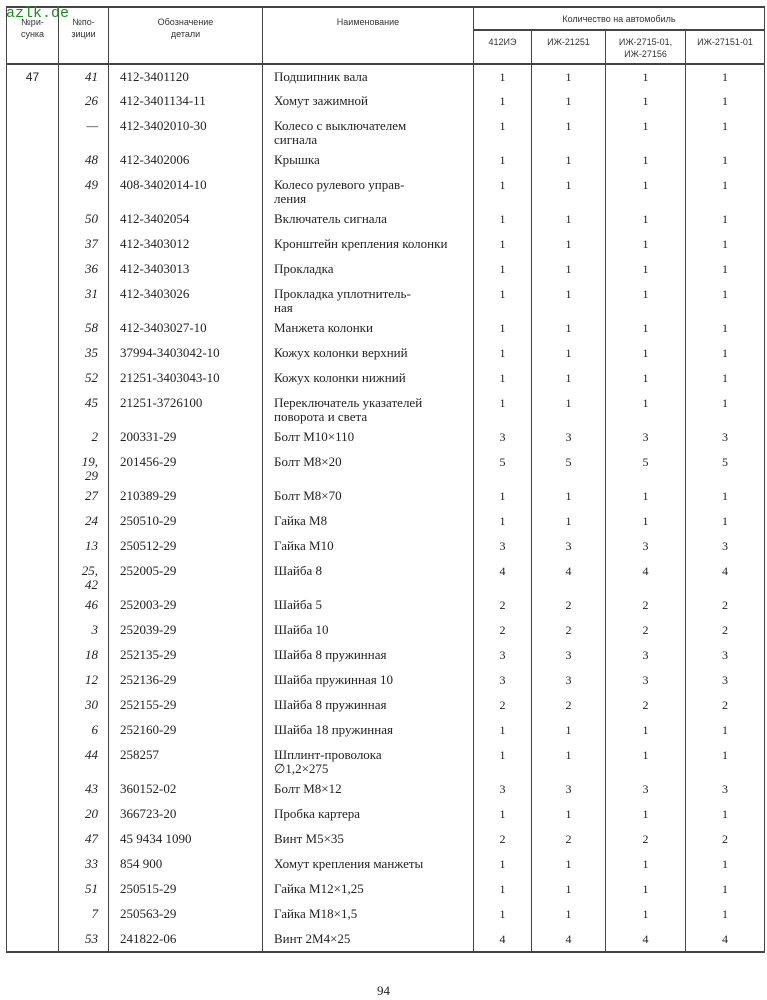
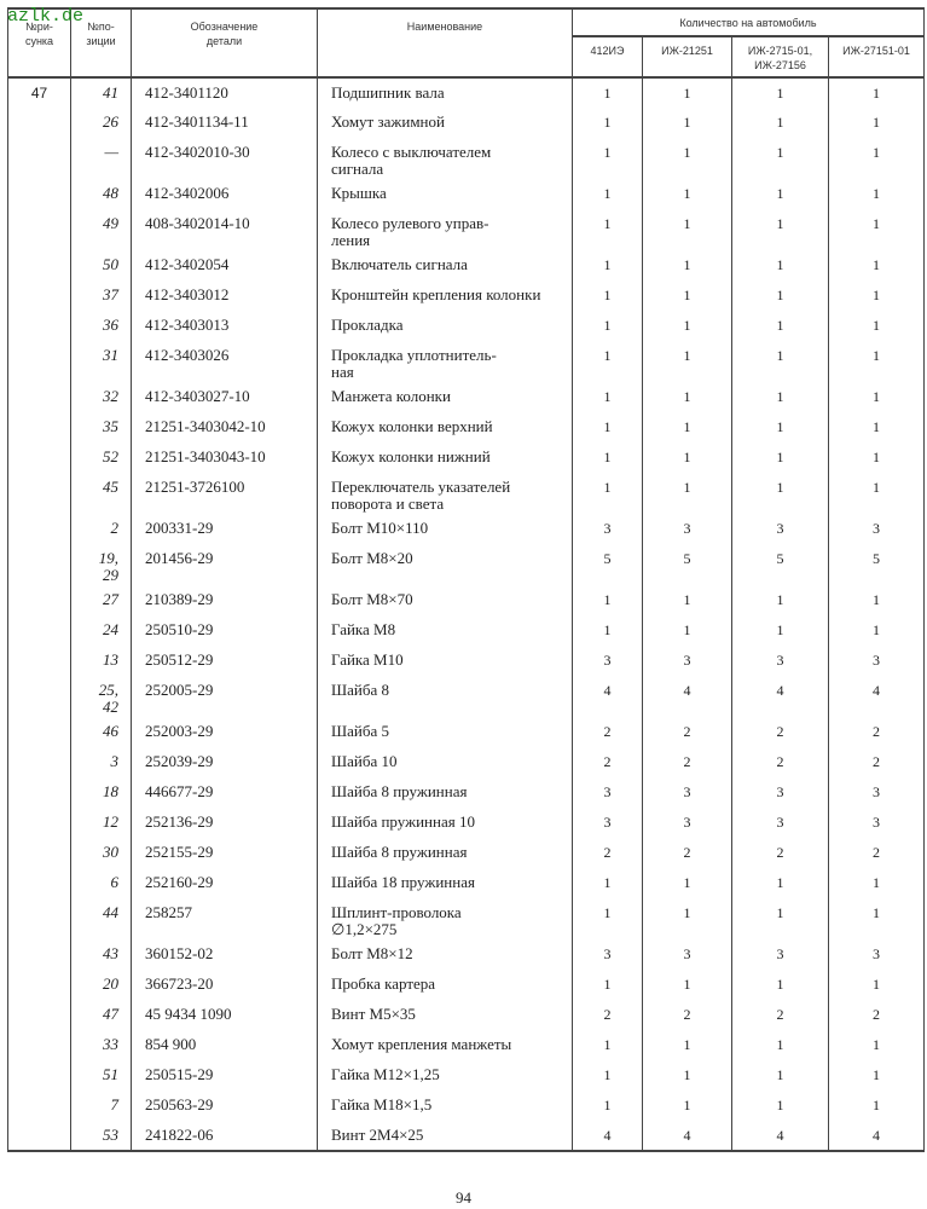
  azlk.de
  №ри- сунка	№по- зиции	Обозначение детали	Наименование	Количество на автомобиль
  412ИЭ	ИЖ-21251	ИЖ-2715-01, ИЖ-27156	ИЖ-27151-01
  47	41	412-3401120	Подшипник вала	1	1	1	1
  	26	412-3401134-11	Хомут зажимной	1	1	1	1
  	—	412-3402010-30	Колесо с выключателем сигнала	1	1	1	1
  	48	412-3402006	Крышка	1	1	1	1
  	49	408-3402014-10	Колесо рулевого управ- ления	1	1	1	1
  	50	412-3402054	Включатель сигнала	1	1	1	1
  	37	412-3403012	Кронштейн крепления колонки	1	1	1	1
  	36	412-3403013	Прокладка	1	1	1	1
  	31	412-3403026	Прокладка уплотнитель- ная	1	1	1	1
- 	58	412-3403027-10	Манжета колонки	1	1	1	1
+ 	32	412-3403027-10	Манжета колонки	1	1	1	1
- 	35	37994-3403042-10	Кожух колонки верхний	1	1	1	1
+ 	35	21251-3403042-10	Кожух колонки верхний	1	1	1	1
  	52	21251-3403043-10	Кожух колонки нижний	1	1	1	1
  	45	21251-3726100	Переключатель указателей поворота и света	1	1	1	1
  	2	200331-29	Болт М10×110	3	3	3	3
  	19, 29	201456-29	Болт М8×20	5	5	5	5
  	27	210389-29	Болт М8×70	1	1	1	1
  	24	250510-29	Гайка М8	1	1	1	1
  	13	250512-29	Гайка М10	3	3	3	3
  	25, 42	252005-29	Шайба 8	4	4	4	4
  	46	252003-29	Шайба 5	2	2	2	2
  	3	252039-29	Шайба 10	2	2	2	2
- 	18	252135-29	Шайба 8 пружинная	3	3	3	3
+ 	18	446677-29	Шайба 8 пружинная	3	3	3	3
  	12	252136-29	Шайба пружинная 10	3	3	3	3
  	30	252155-29	Шайба 8 пружинная	2	2	2	2
  	6	252160-29	Шайба 18 пружинная	1	1	1	1
  	44	258257	Шплинт-проволока ∅1,2×275	1	1	1	1
  	43	360152-02	Болт М8×12	3	3	3	3
  	20	366723-20	Пробка картера	1	1	1	1
  	47	45 9434 1090	Винт М5×35	2	2	2	2
  	33	854 900	Хомут крепления манжеты	1	1	1	1
  	51	250515-29	Гайка М12×1,25	1	1	1	1
  	7	250563-29	Гайка М18×1,5	1	1	1	1
  	53	241822-06	Винт 2М4×25	4	4	4	4
  94
